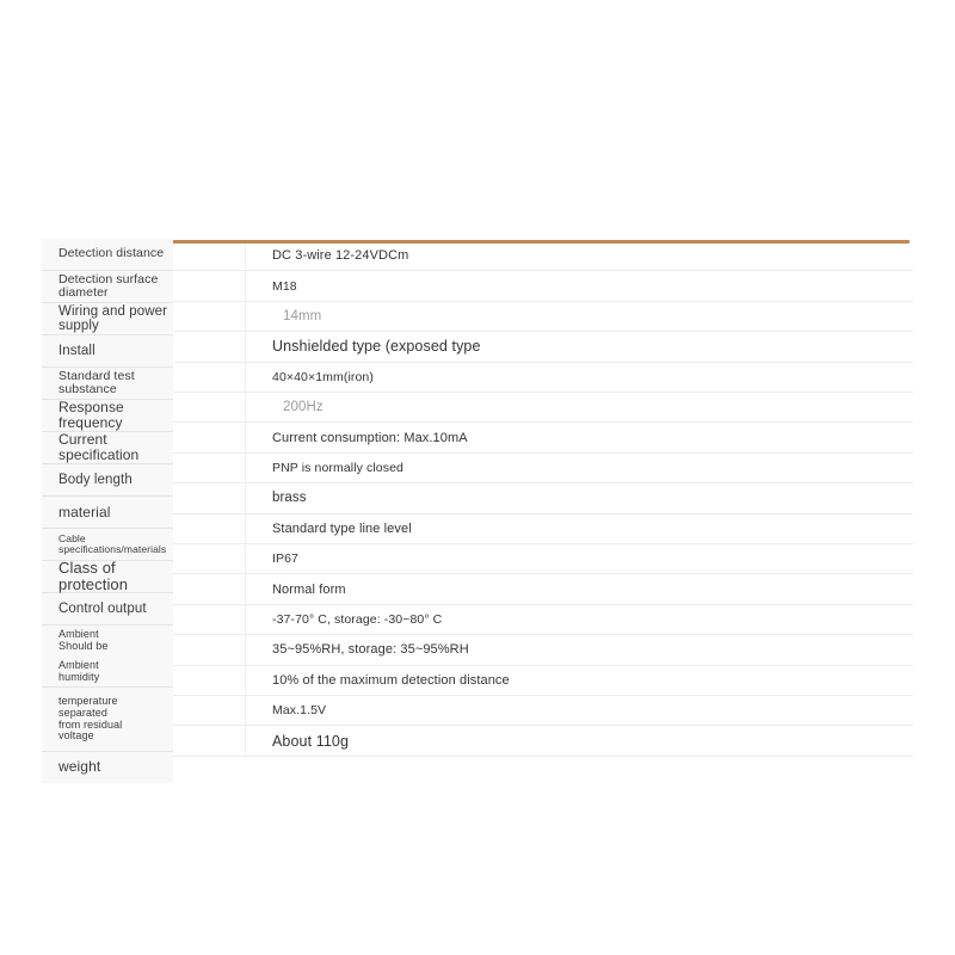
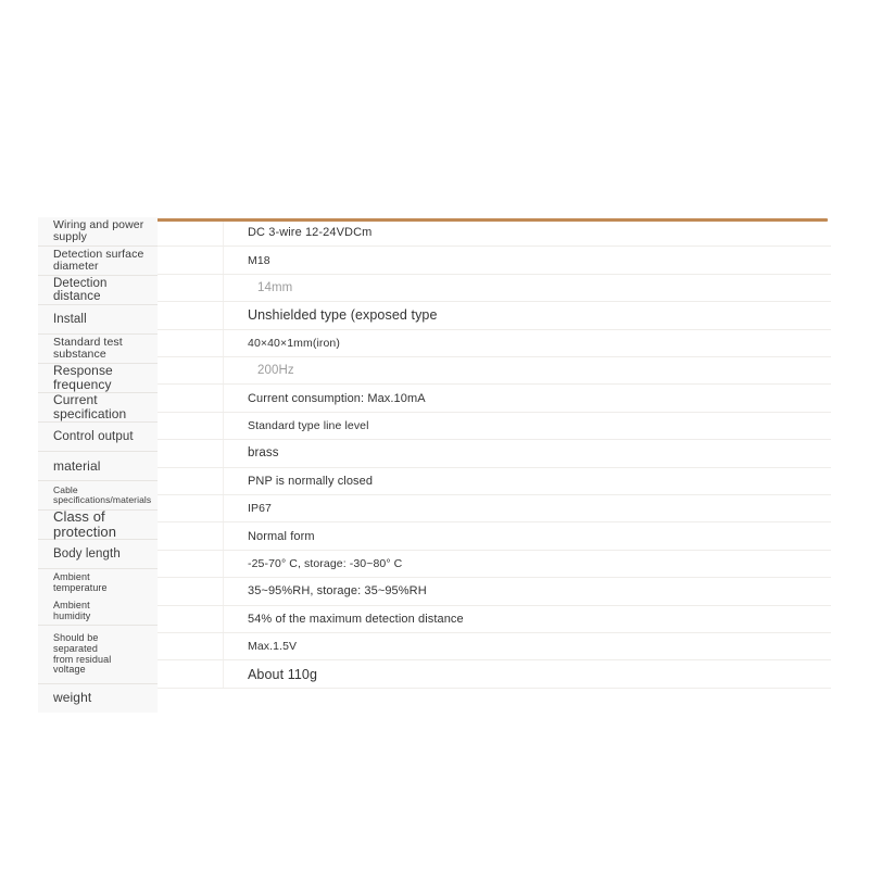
- Detection distance
+ Wiring and power supply
  Detection surface diameter
- Wiring and power supply
+ Detection distance
  Install
  Standard test substance
  Response frequency
  Current specification
- Body length
+ Control output
  material
  Cable specifications/materials
  Class of protection
- Control output
+ Body length
  Ambient
- Should be
+ temperature
  Ambient
  humidity
- temperature
+ Should be
  separated
  from residual
  voltage
  weight
  DC 3-wire 12-24VDCm
  M18
  14mm
  Unshielded type (exposed type
  40×40×1mm(iron)
  200Hz
  Current consumption: Max.10mA
- PNP is normally closed
+ Standard type line level
  brass
- Standard type line level
+ PNP is normally closed
  IP67
  Normal form
- -37-70° C, storage: -30~80° C
+ -25-70° C, storage: -30~80° C
  35~95%RH, storage: 35~95%RH
- 10% of the maximum detection distance
+ 54% of the maximum detection distance
  Max.1.5V
  About 110g
